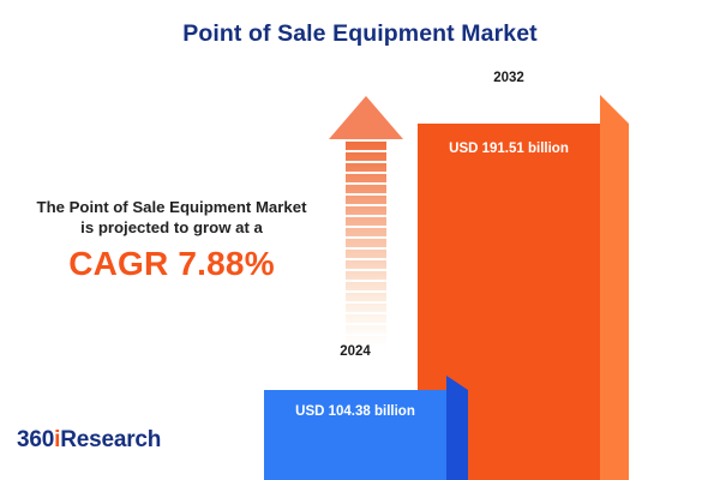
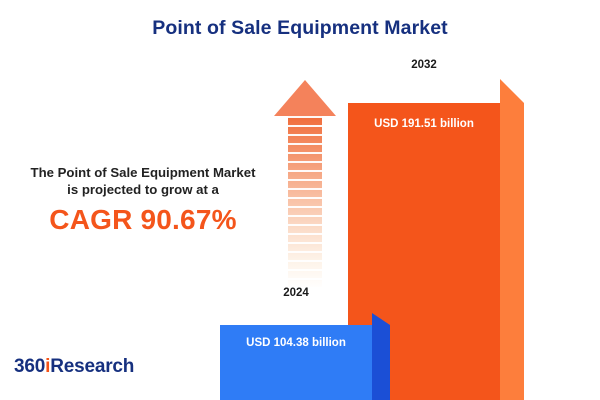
  Point of Sale Equipment Market
  The Point of Sale Equipment Market
  is projected to grow at a
- CAGR 7.88%
+ CAGR 90.67%
  2032
  USD 191.51 billion
  2024
  USD 104.38 billion
  360iResearch
